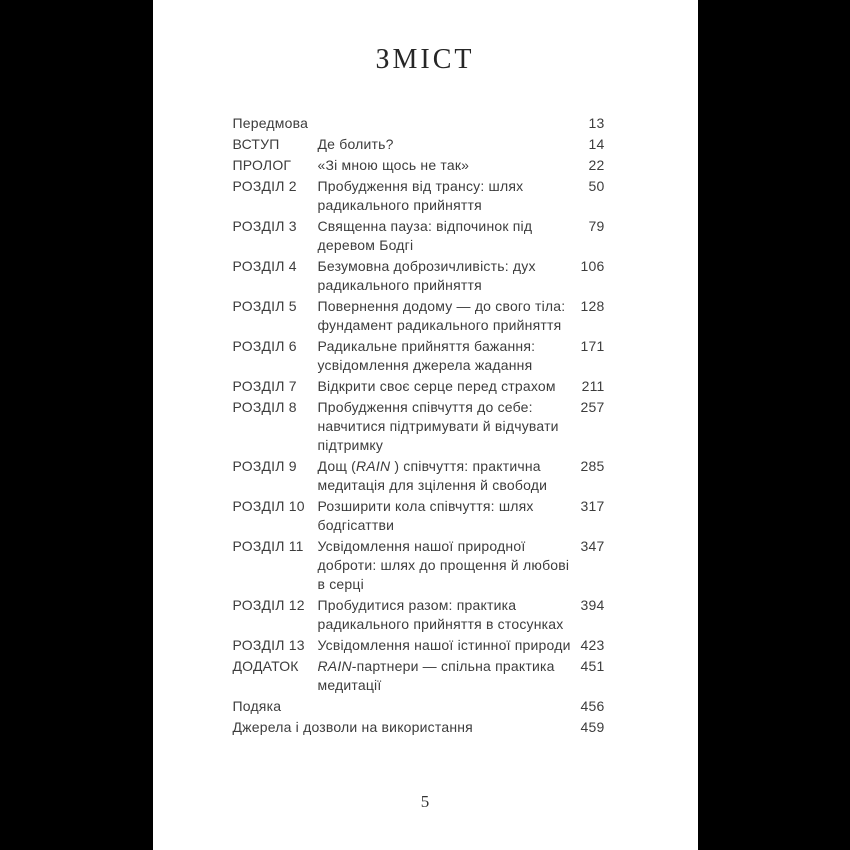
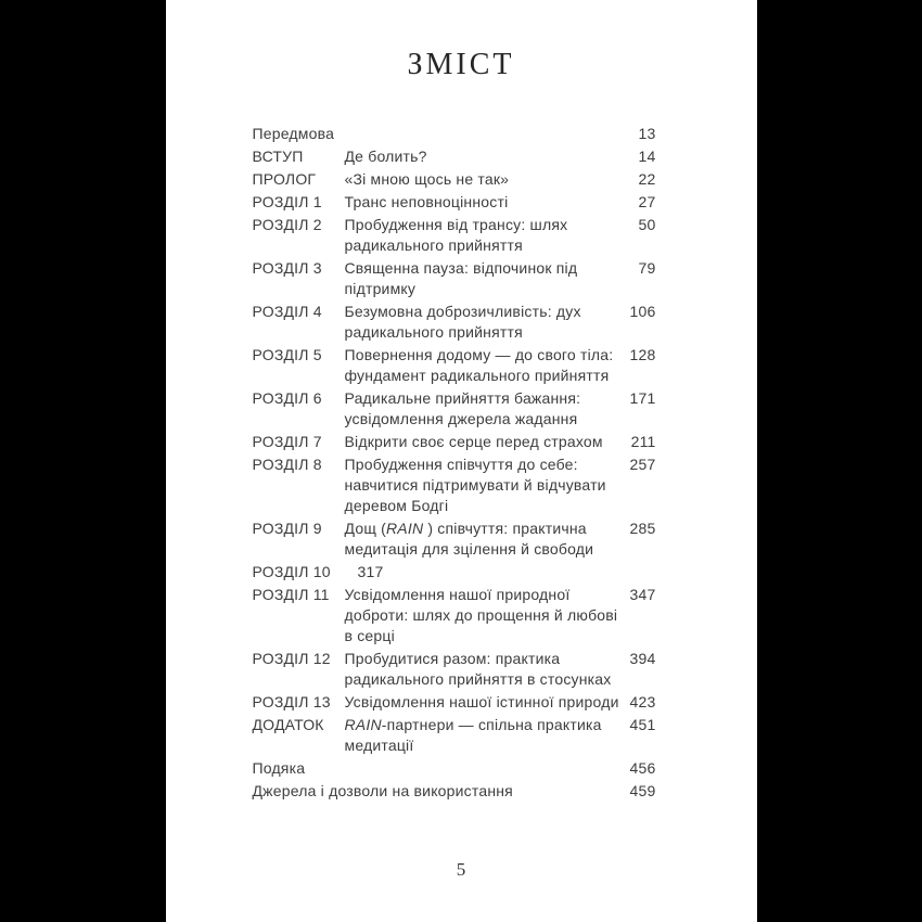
  ЗМІСТ
  Передмова
  13
  ВСТУП
  Де болить?
  14
  ПРОЛОГ
  «Зі мною щось не так»
  22
+ РОЗДІЛ 1
+ Транс неповноцінності
+ 27
  РОЗДІЛ 2
  Пробудження від трансу: шлях
  радикального прийняття
  50
  РОЗДІЛ 3
  Священна пауза: відпочинок під
- деревом Бодгі
+ підтримку
  79
  РОЗДІЛ 4
  Безумовна доброзичливість: дух
  радикального прийняття
  106
  РОЗДІЛ 5
  Повернення додому — до свого тіла:
  фундамент радикального прийняття
  128
  РОЗДІЛ 6
  Радикальне прийняття бажання:
  усвідомлення джерела жадання
  171
  РОЗДІЛ 7
  Відкрити своє серце перед страхом
  211
  РОЗДІЛ 8
  Пробудження співчуття до себе:
  навчитися підтримувати й відчувати
- підтримку
+ деревом Бодгі
  257
  РОЗДІЛ 9
  Дощ (RAIN ) співчуття: практична
  медитація для зцілення й свободи
  285
  РОЗДІЛ 10
- Розширити кола співчуття: шлях
- бодгісаттви
  317
  РОЗДІЛ 11
  Усвідомлення нашої природної
  доброти: шлях до прощення й любові
  в серці
  347
  РОЗДІЛ 12
  Пробудитися разом: практика
  радикального прийняття в стосунках
  394
  РОЗДІЛ 13
  Усвідомлення нашої істинної природи
  423
  ДОДАТОК
  RAIN-партнери — спільна практика
  медитації
  451
  Подяка
  456
  Джерела і дозволи на використання
  459
  5
